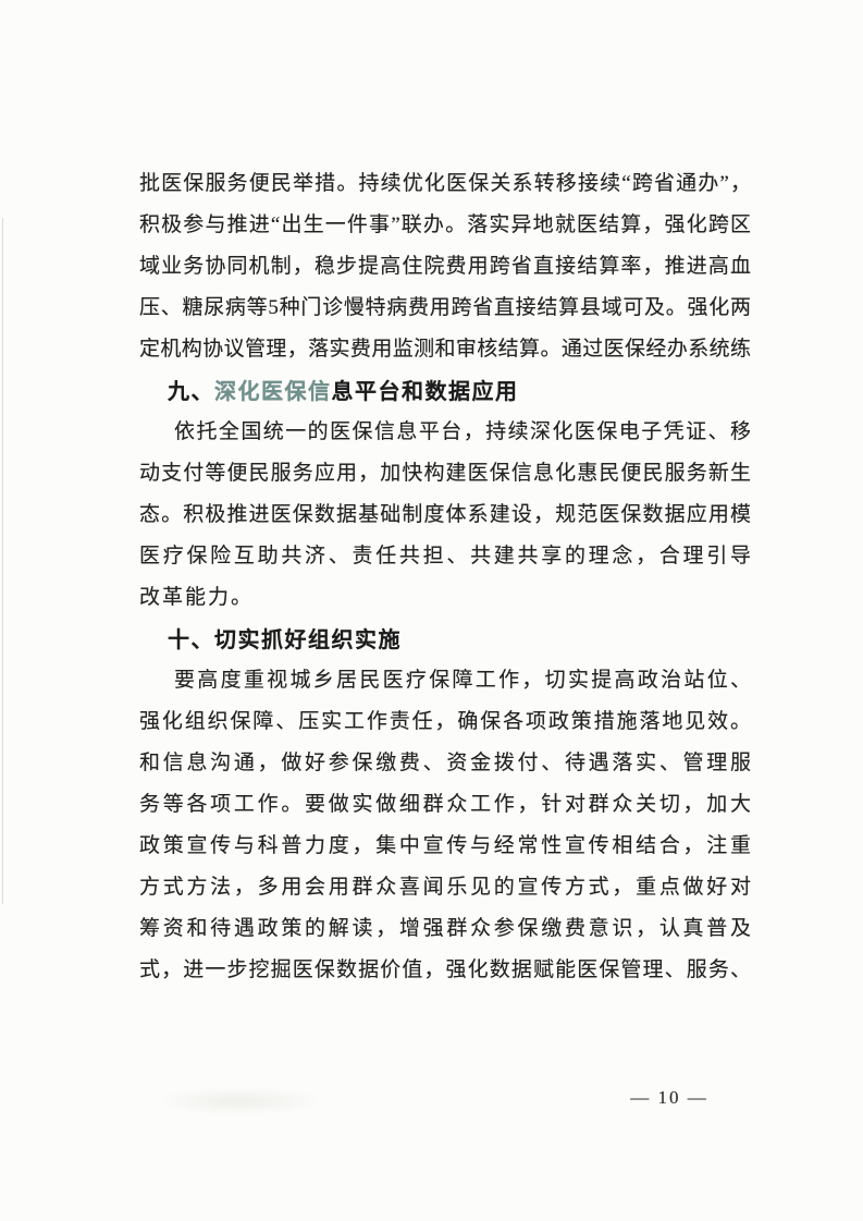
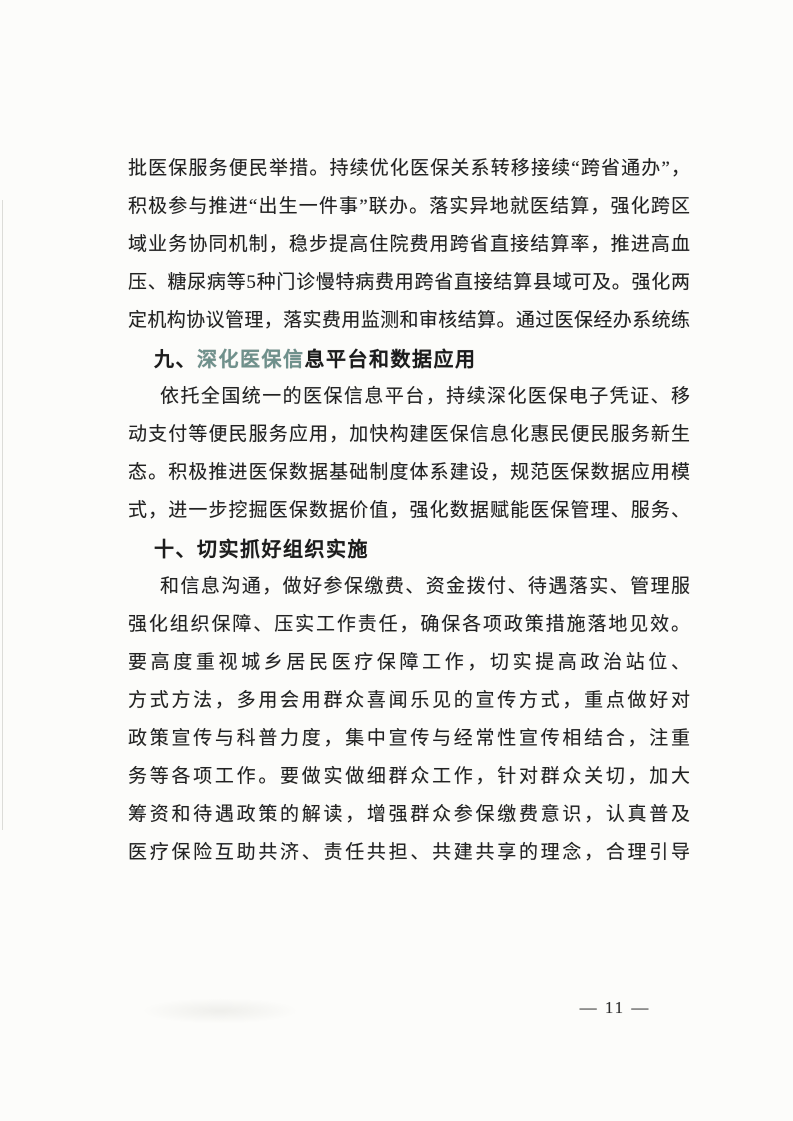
  批医保服务便民举措。持续优化医保关系转移接续“跨省通办”，
  积极参与推进“出生一件事”联办。落实异地就医结算，强化跨区
  域业务协同机制，稳步提高住院费用跨省直接结算率，推进高血
  压、糖尿病等5种门诊慢特病费用跨省直接结算县域可及。强化两
  定机构协议管理，落实费用监测和审核结算。通过医保经办系统练
  九、深化医保信息平台和数据应用
  依托全国统一的医保信息平台，持续深化医保电子凭证、移
  动支付等便民服务应用，加快构建医保信息化惠民便民服务新生
  态。积极推进医保数据基础制度体系建设，规范医保数据应用模
- 医疗保险互助共济、责任共担、共建共享的理念，合理引导
+ 式，进一步挖掘医保数据价值，强化数据赋能医保管理、服务、
- 改革能力。
  十、切实抓好组织实施
- 要高度重视城乡居民医疗保障工作，切实提高政治站位、
+ 和信息沟通，做好参保缴费、资金拨付、待遇落实、管理服
  强化组织保障、压实工作责任，确保各项政策措施落地见效。
- 和信息沟通，做好参保缴费、资金拨付、待遇落实、管理服
+ 要高度重视城乡居民医疗保障工作，切实提高政治站位、
- 务等各项工作。要做实做细群众工作，针对群众关切，加大
+ 方式方法，多用会用群众喜闻乐见的宣传方式，重点做好对
  政策宣传与科普力度，集中宣传与经常性宣传相结合，注重
- 方式方法，多用会用群众喜闻乐见的宣传方式，重点做好对
+ 务等各项工作。要做实做细群众工作，针对群众关切，加大
  筹资和待遇政策的解读，增强群众参保缴费意识，认真普及
- 式，进一步挖掘医保数据价值，强化数据赋能医保管理、服务、
+ 医疗保险互助共济、责任共担、共建共享的理念，合理引导
- — 10 —
+ — 11 —
